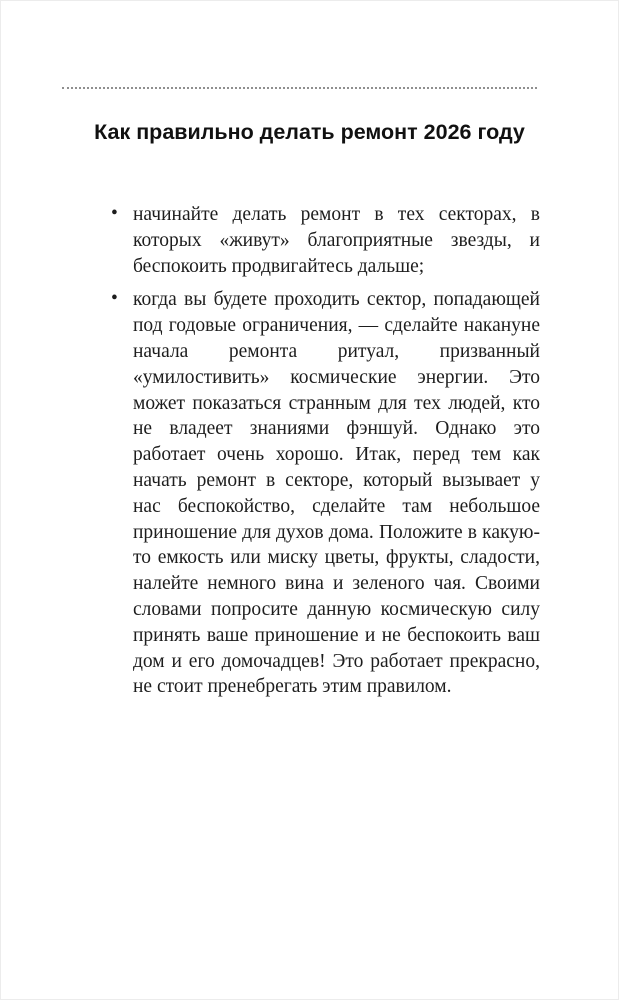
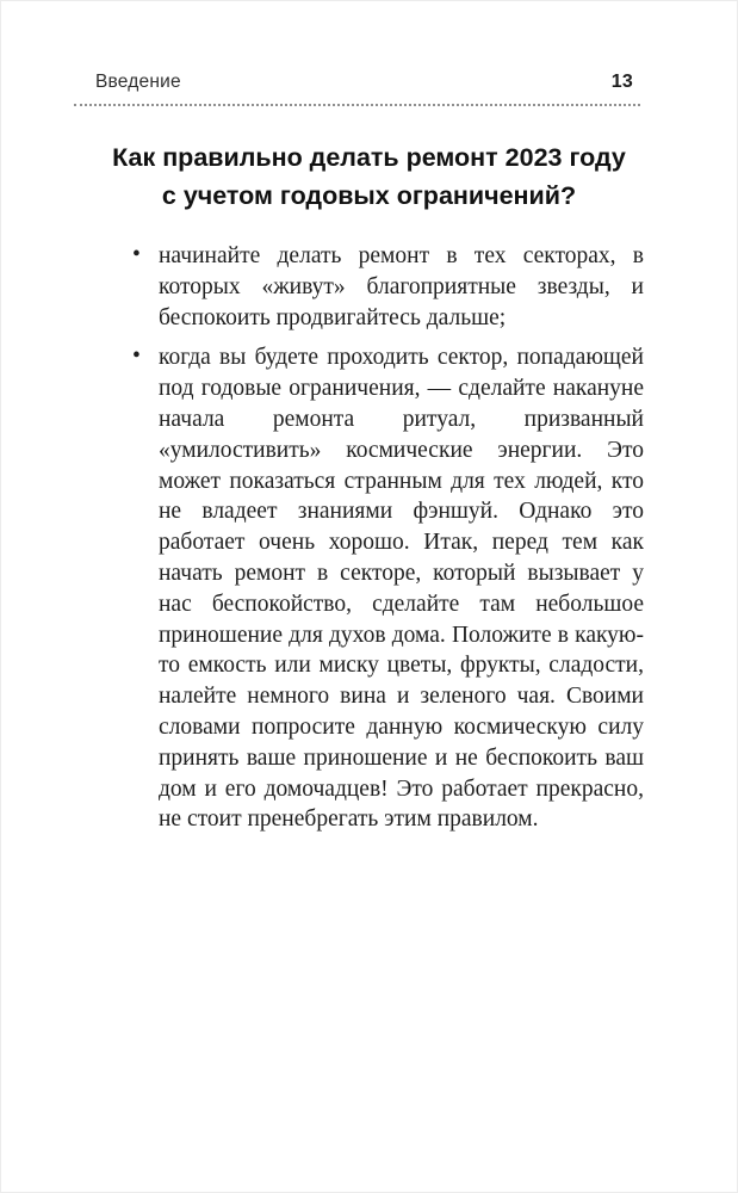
+ Введение
+ 13
- Как правильно делать ремонт 2026 году
+ Как правильно делать ремонт 2023 году
+ с учетом годовых ограничений?
  •
  начинайте делать ремонт в тех секторах, в которых «живут» благоприятные звезды, и беспокоить продвигайтесь дальше;
  •
  когда вы будете проходить сектор, попадающей под годовые ограничения, — сделайте накануне начала ремонта ритуал, призванный «умилостивить» космические энергии. Это может показаться странным для тех людей, кто не владеет знаниями фэншуй. Однако это работает очень хорошо. Итак, перед тем как начать ремонт в секторе, который вызывает у нас беспокойство, сделайте там небольшое приношение для духов дома. Положите в какую-то емкость или миску цветы, фрукты, сладости, налейте немного вина и зеленого чая. Своими словами попросите данную космическую силу принять ваше приношение и не беспокоить ваш дом и его домочадцев! Это работает прекрасно, не стоит пренебрегать этим правилом.
